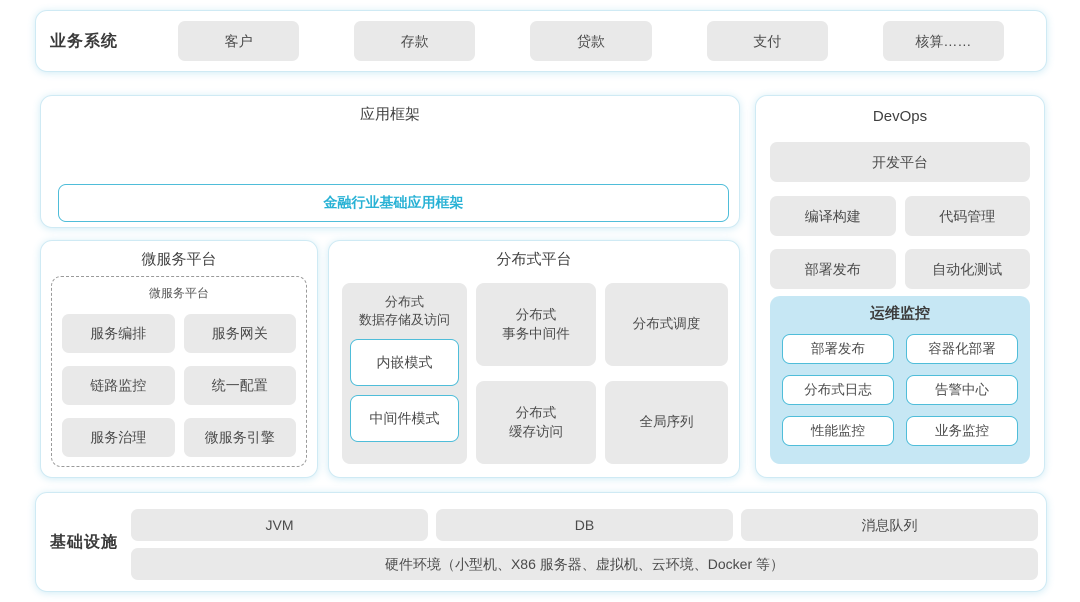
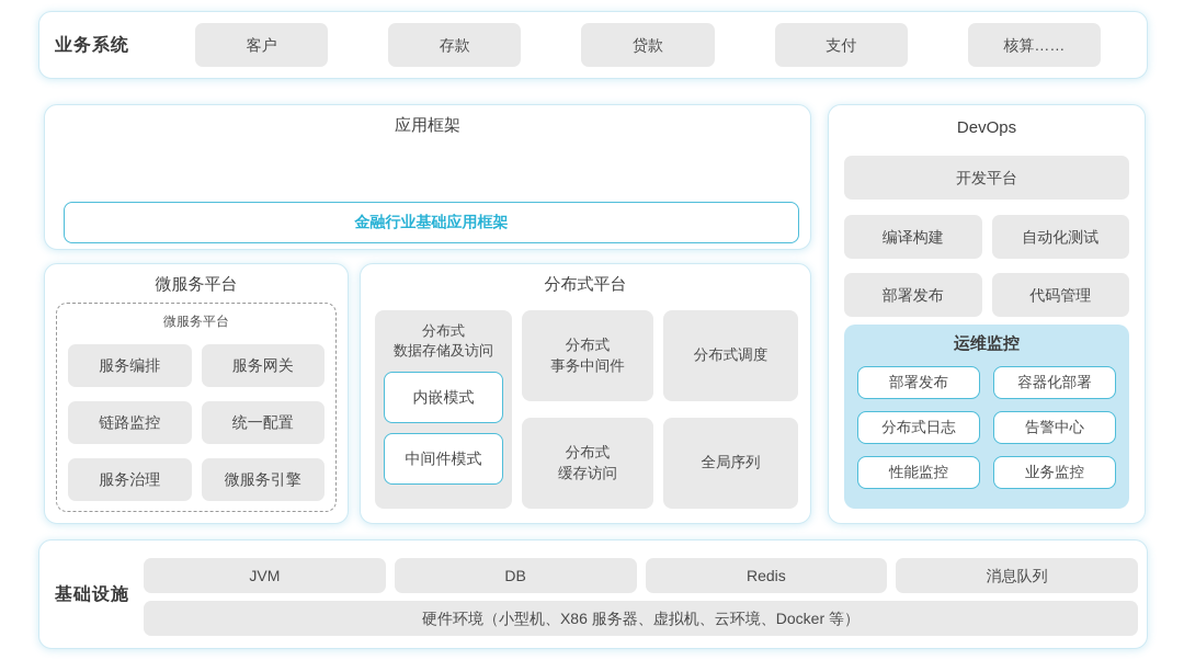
  业务系统
  客户
  存款
  贷款
  支付
  核算……
  应用框架
  金融行业基础应用框架
  微服务平台
  微服务平台
  服务编排
  服务网关
  链路监控
  统一配置
  服务治理
  微服务引擎
  分布式平台
  分布式
  数据存储及访问
  内嵌模式
  中间件模式
  分布式
  事务中间件
  分布式
  缓存访问
  分布式调度
  全局序列
  DevOps
  开发平台
  编译构建
- 代码管理
+ 自动化测试
  部署发布
- 自动化测试
+ 代码管理
  运维监控
  部署发布
  容器化部署
  分布式日志
  告警中心
  性能监控
  业务监控
  基础设施
  JVM
  DB
+ Redis
  消息队列
  硬件环境（小型机、X86 服务器、虚拟机、云环境、Docker 等）
